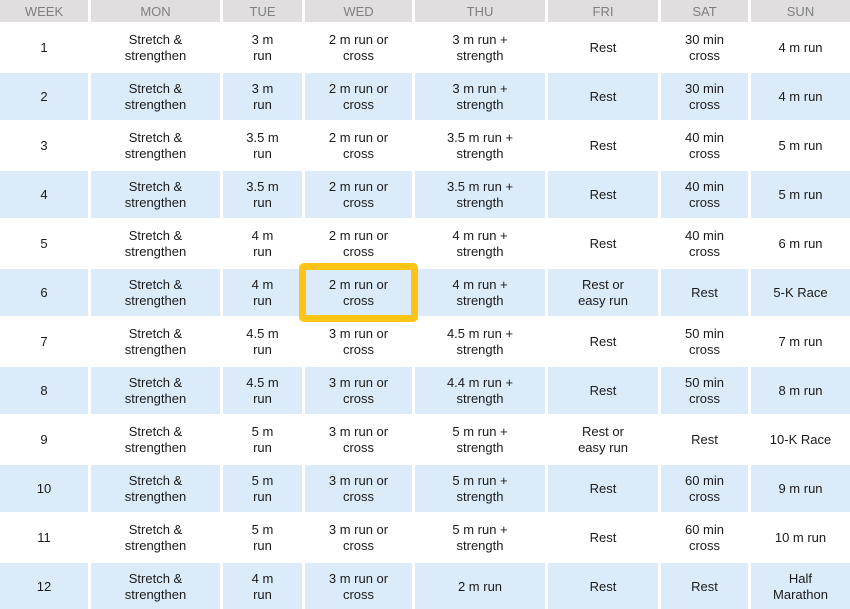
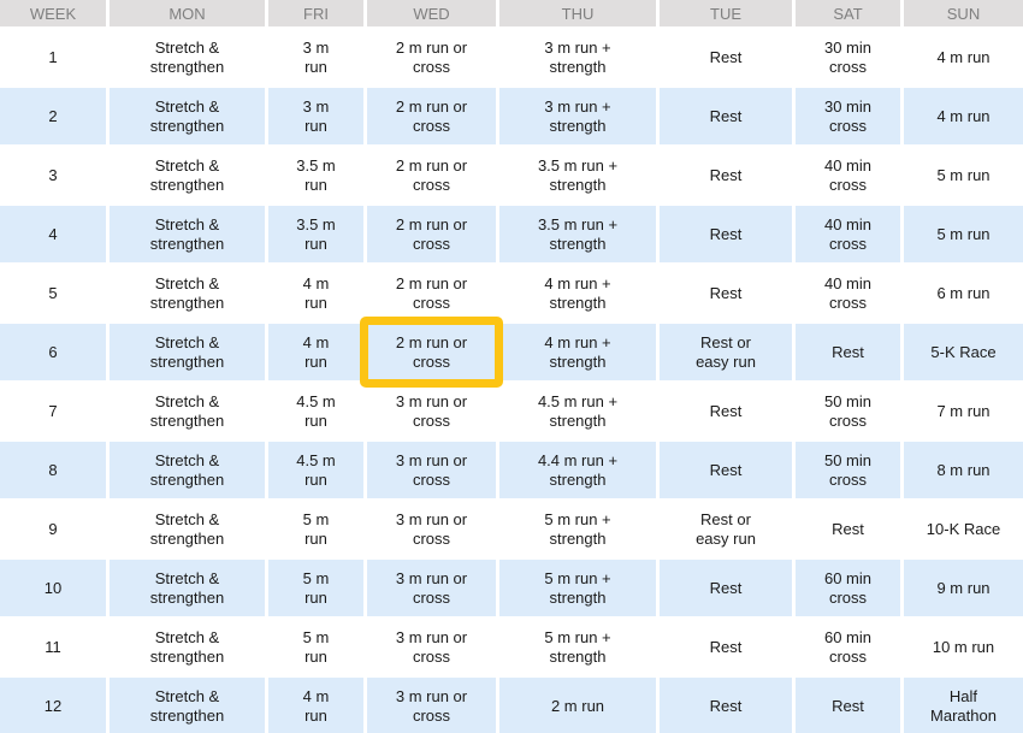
  WEEK
  MON
- TUE
+ FRI
  WED
  THU
- FRI
+ TUE
  SAT
  SUN
  1
  Stretch &
  strengthen
  3 m
  run
  2 m run or
  cross
  3 m run +
  strength
  Rest
  30 min
  cross
  4 m run
  2
  Stretch &
  strengthen
  3 m
  run
  2 m run or
  cross
  3 m run +
  strength
  Rest
  30 min
  cross
  4 m run
  3
  Stretch &
  strengthen
  3.5 m
  run
  2 m run or
  cross
  3.5 m run +
  strength
  Rest
  40 min
  cross
  5 m run
  4
  Stretch &
  strengthen
  3.5 m
  run
  2 m run or
  cross
  3.5 m run +
  strength
  Rest
  40 min
  cross
  5 m run
  5
  Stretch &
  strengthen
  4 m
  run
  2 m run or
  cross
  4 m run +
  strength
  Rest
  40 min
  cross
  6 m run
  6
  Stretch &
  strengthen
  4 m
  run
  2 m run or
  cross
  4 m run +
  strength
  Rest or
  easy run
  Rest
  5-K Race
  7
  Stretch &
  strengthen
  4.5 m
  run
  3 m run or
  cross
  4.5 m run +
  strength
  Rest
  50 min
  cross
  7 m run
  8
  Stretch &
  strengthen
  4.5 m
  run
  3 m run or
  cross
  4.4 m run +
  strength
  Rest
  50 min
  cross
  8 m run
  9
  Stretch &
  strengthen
  5 m
  run
  3 m run or
  cross
  5 m run +
  strength
  Rest or
  easy run
  Rest
  10-K Race
  10
  Stretch &
  strengthen
  5 m
  run
  3 m run or
  cross
  5 m run +
  strength
  Rest
  60 min
  cross
  9 m run
  11
  Stretch &
  strengthen
  5 m
  run
  3 m run or
  cross
  5 m run +
  strength
  Rest
  60 min
  cross
  10 m run
  12
  Stretch &
  strengthen
  4 m
  run
  3 m run or
  cross
  2 m run
  Rest
  Rest
  Half
  Marathon
